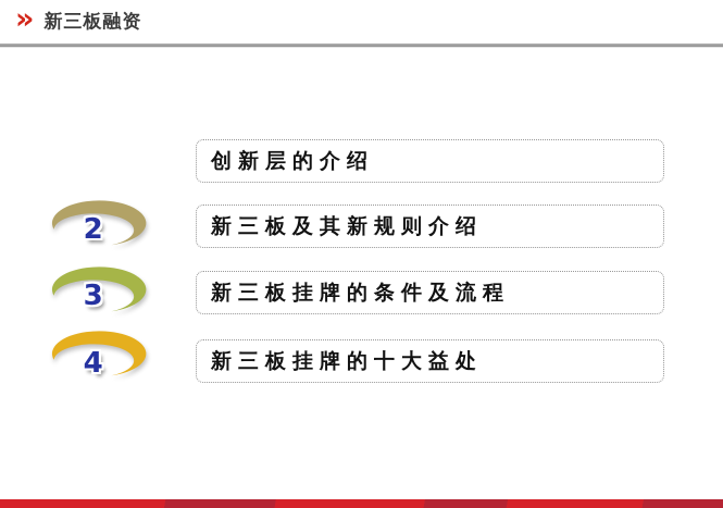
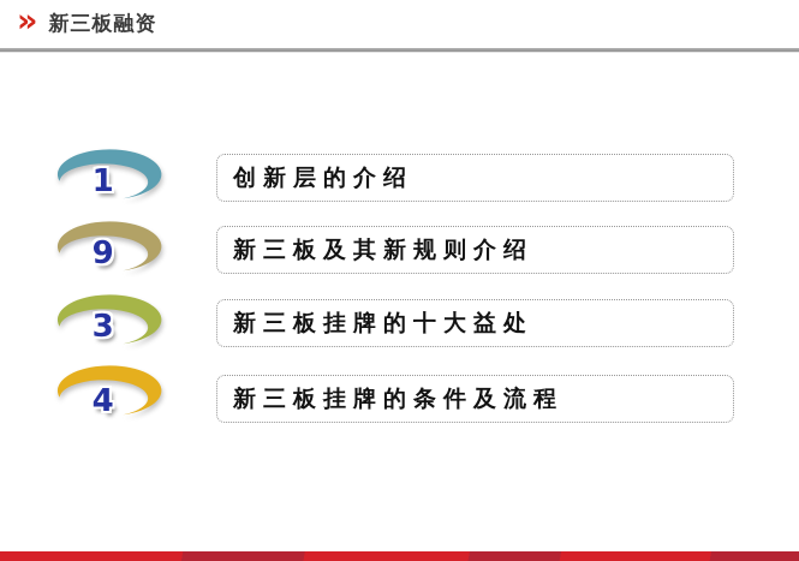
  »
  新三板融资
+ 1
  创新层的介绍
- 2
+ 9
  新三板及其新规则介绍
  3
- 新三板挂牌的条件及流程
+ 新三板挂牌的十大益处
  4
- 新三板挂牌的十大益处
+ 新三板挂牌的条件及流程
